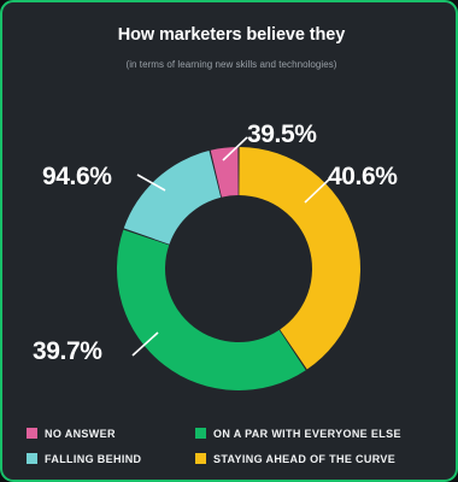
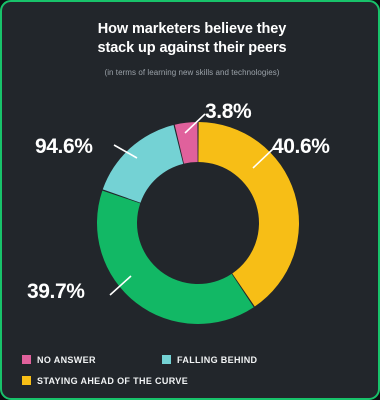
  How marketers believe they
+ stack up against their peers
  (in terms of learning new skills and technologies)
- 39.5%
+ 3.8%
  40.6%
  94.6%
  39.7%
  NO ANSWER
- ON A PAR WITH EVERYONE ELSE
  FALLING BEHIND
  STAYING AHEAD OF THE CURVE
